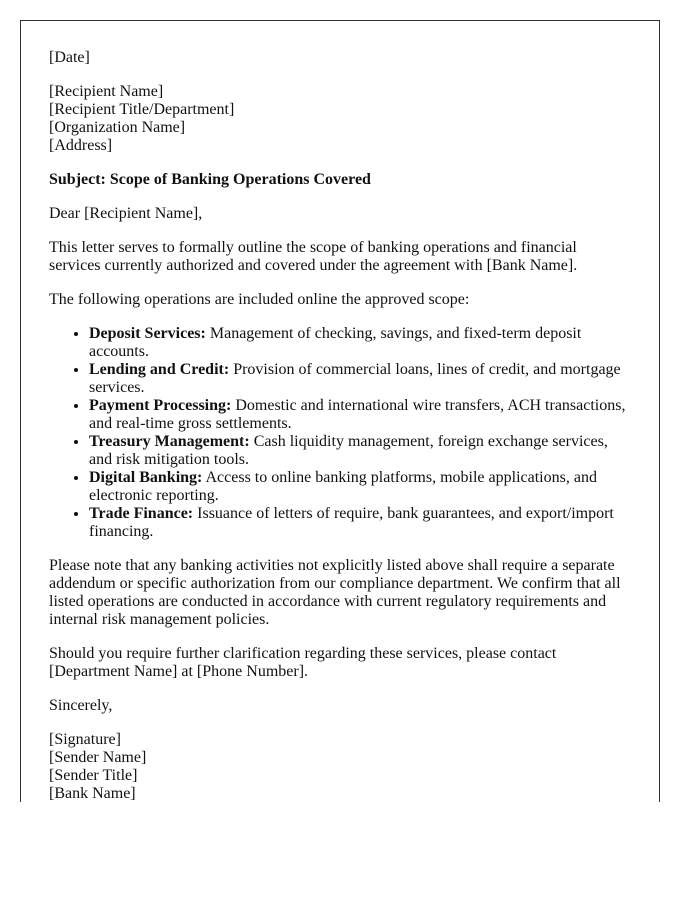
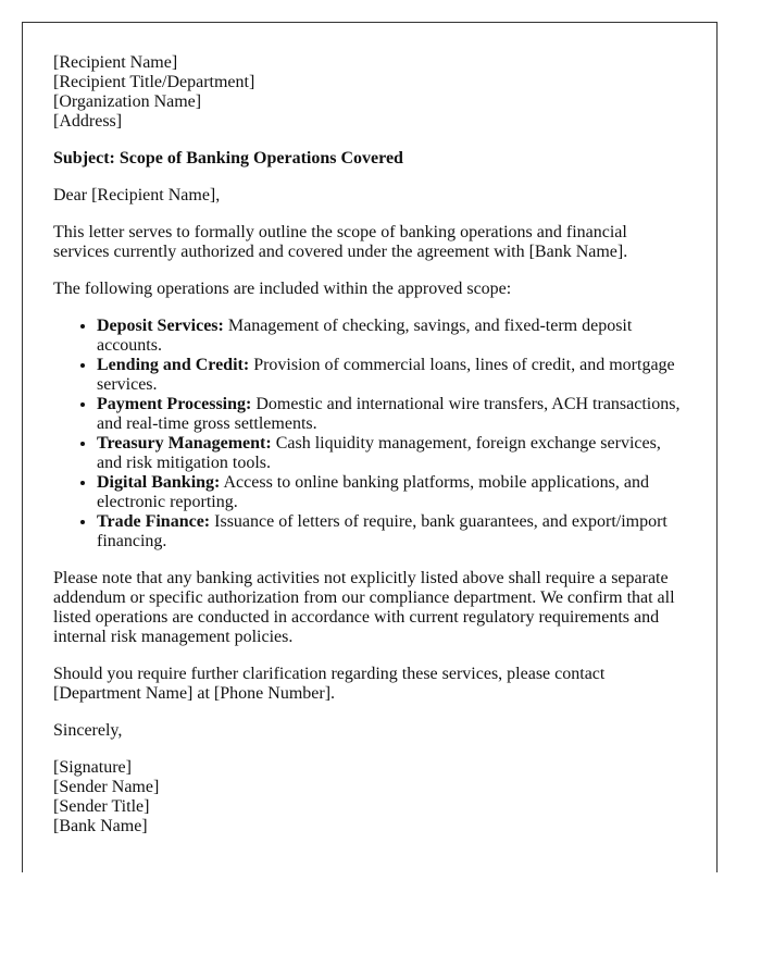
- [Date]
  [Recipient Name]
  [Recipient Title/Department]
  [Organization Name]
  [Address]
  Subject: Scope of Banking Operations Covered
  Dear [Recipient Name],
  This letter serves to formally outline the scope of banking operations and financial services currently authorized and covered under the agreement with [Bank Name].
- The following operations are included online the approved scope:
+ The following operations are included within the approved scope:
  Deposit Services: Management of checking, savings, and fixed-term deposit accounts.
  Lending and Credit: Provision of commercial loans, lines of credit, and mortgage services.
  Payment Processing: Domestic and international wire transfers, ACH transactions, and real-time gross settlements.
  Treasury Management: Cash liquidity management, foreign exchange services, and risk mitigation tools.
  Digital Banking: Access to online banking platforms, mobile applications, and electronic reporting.
  Trade Finance: Issuance of letters of require, bank guarantees, and export/import financing.
  Please note that any banking activities not explicitly listed above shall require a separate addendum or specific authorization from our compliance department. We confirm that all listed operations are conducted in accordance with current regulatory requirements and internal risk management policies.
  Should you require further clarification regarding these services, please contact [Department Name] at [Phone Number].
  Sincerely,
  [Signature]
  [Sender Name]
  [Sender Title]
  [Bank Name]
